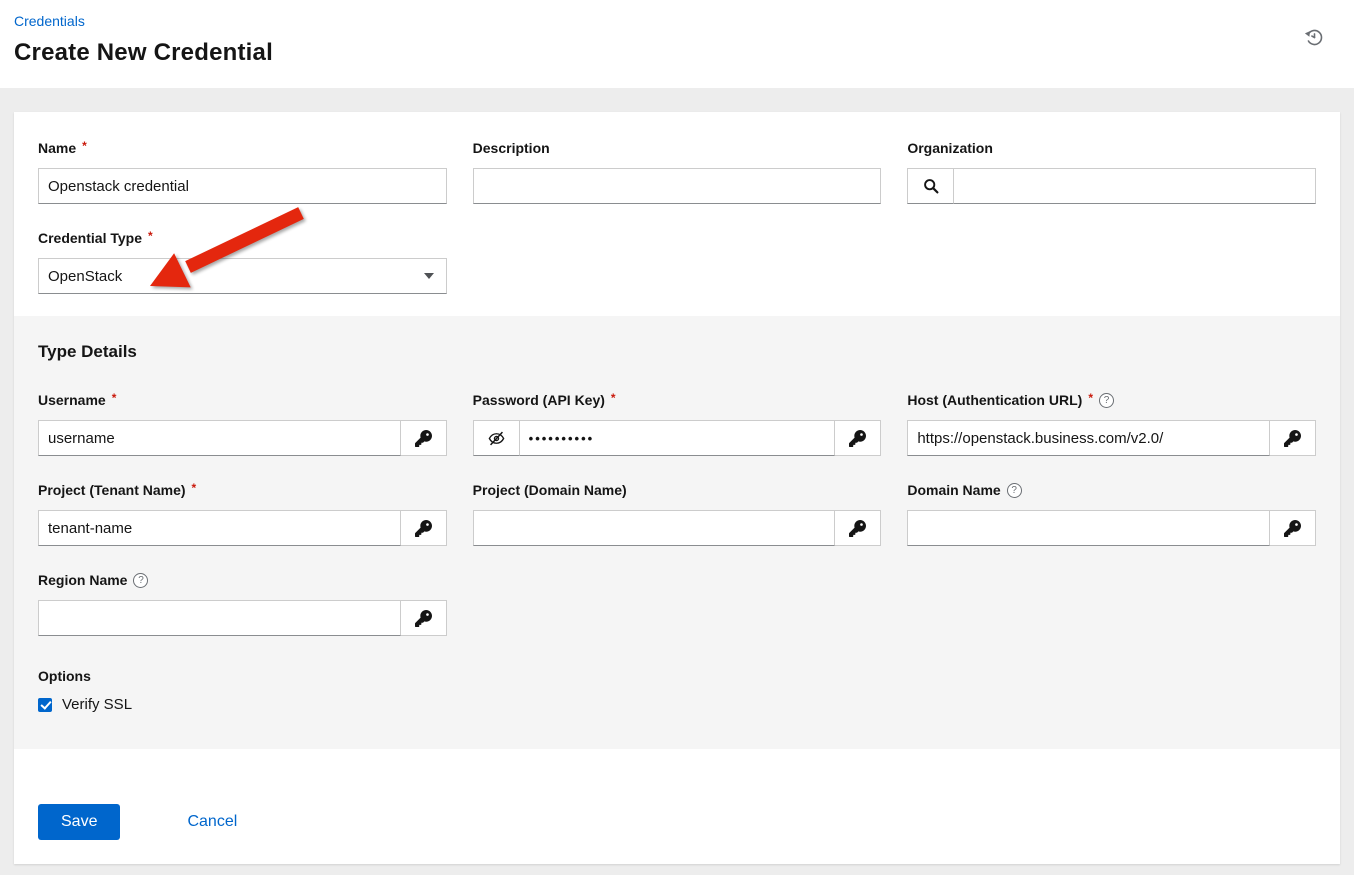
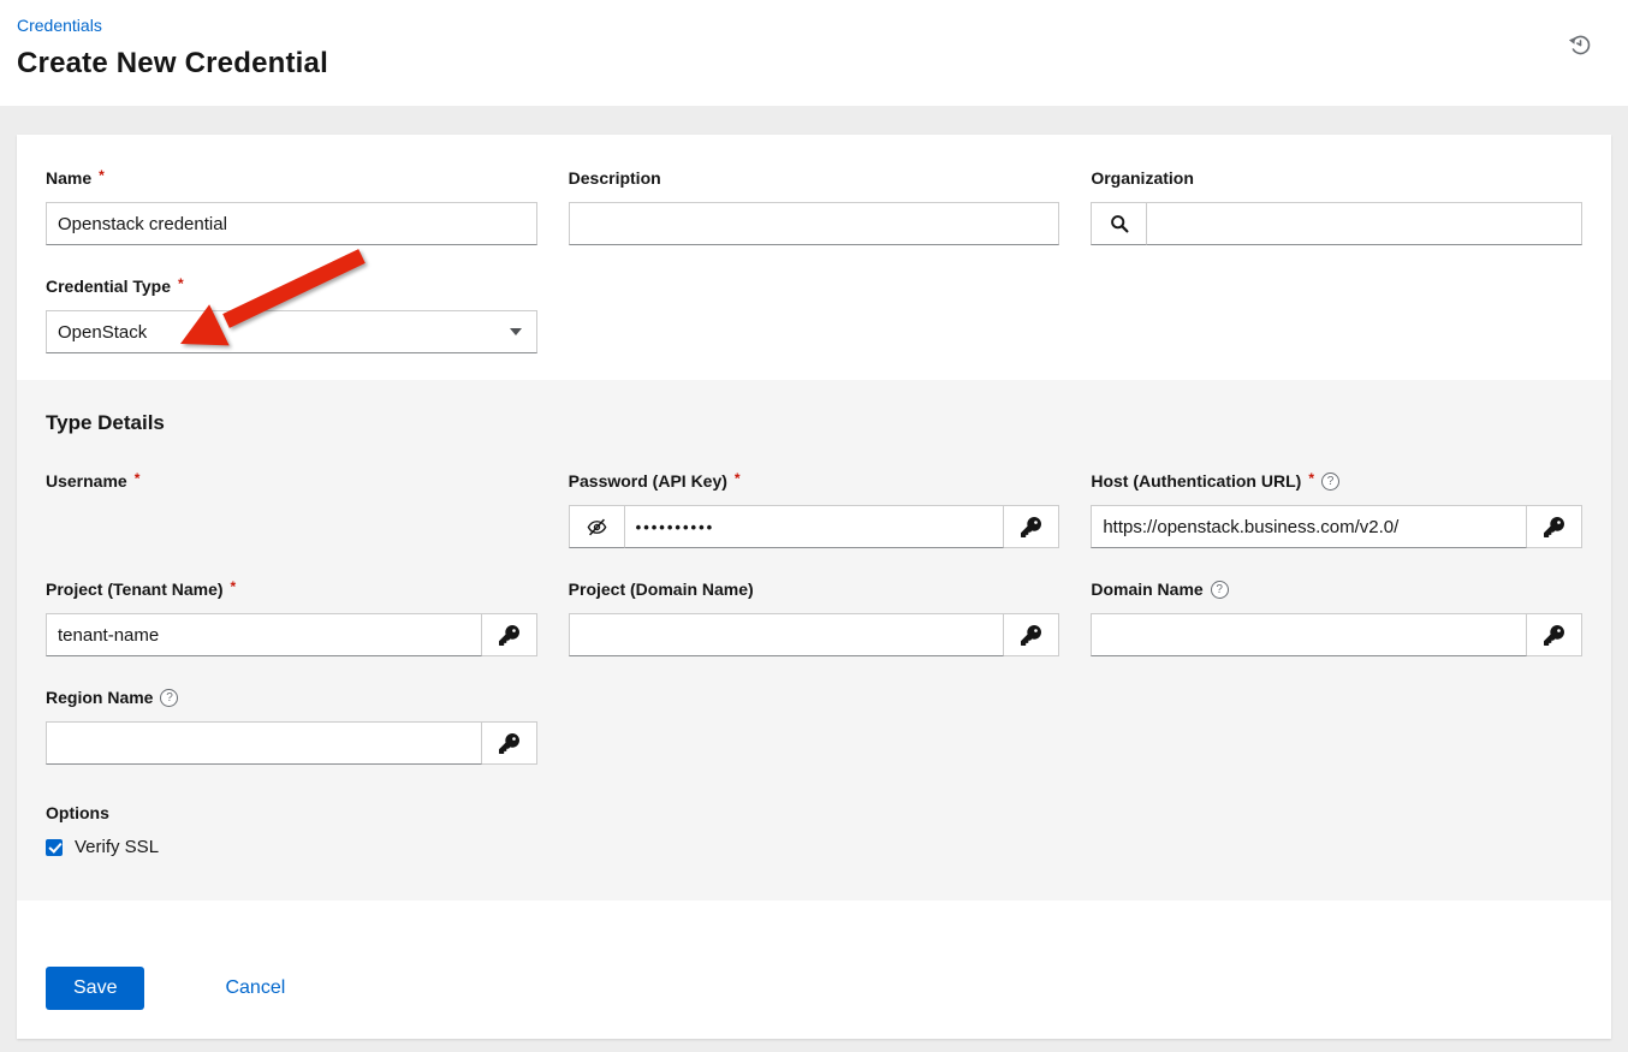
  Credentials
  Create New Credential
  Name
  *
  Openstack credential
  Description
  Organization
  Credential Type
  *
  OpenStack
  Type Details
  Username
  *
- username
  Password (API Key)
  *
  ••••••••••
  Host (Authentication URL)
  *
  ?
  https://openstack.business.com/v2.0/
  Project (Tenant Name)
  *
  tenant-name
  Project (Domain Name)
  Domain Name
  ?
  Region Name
  ?
  Options
  Verify SSL
  Save
  Cancel
